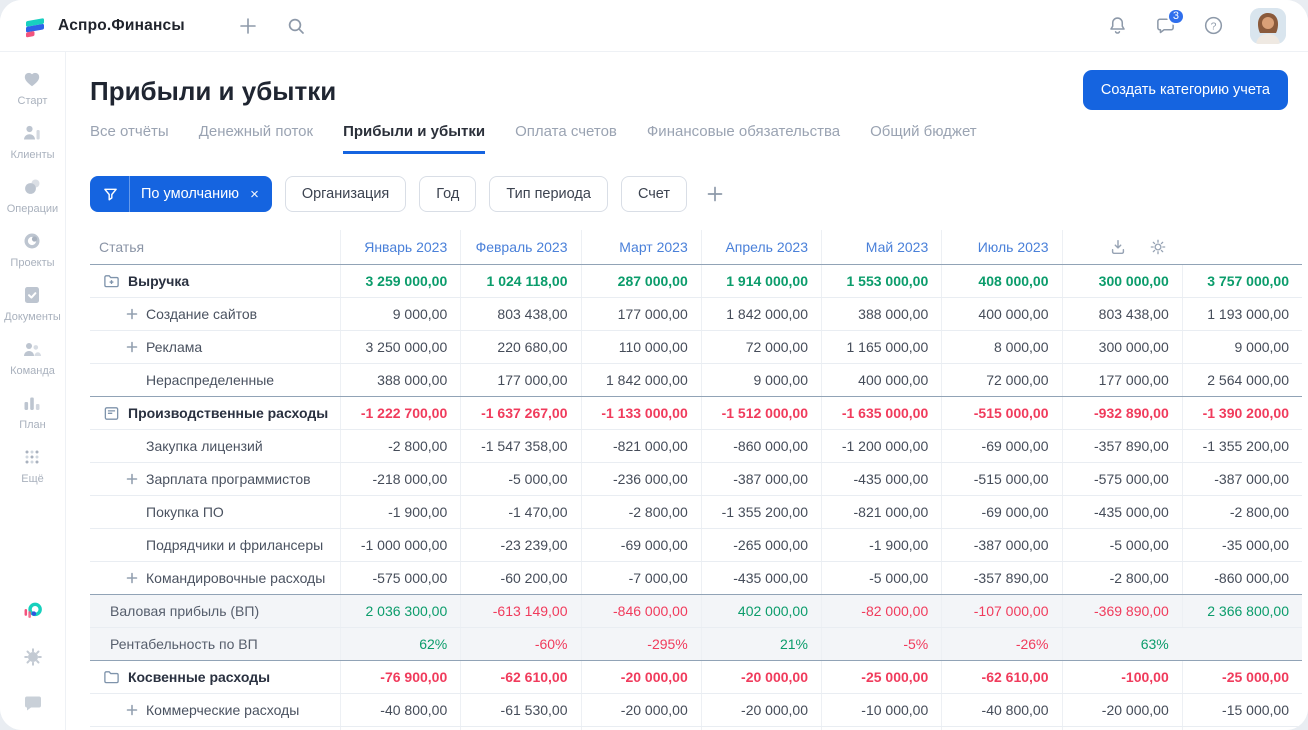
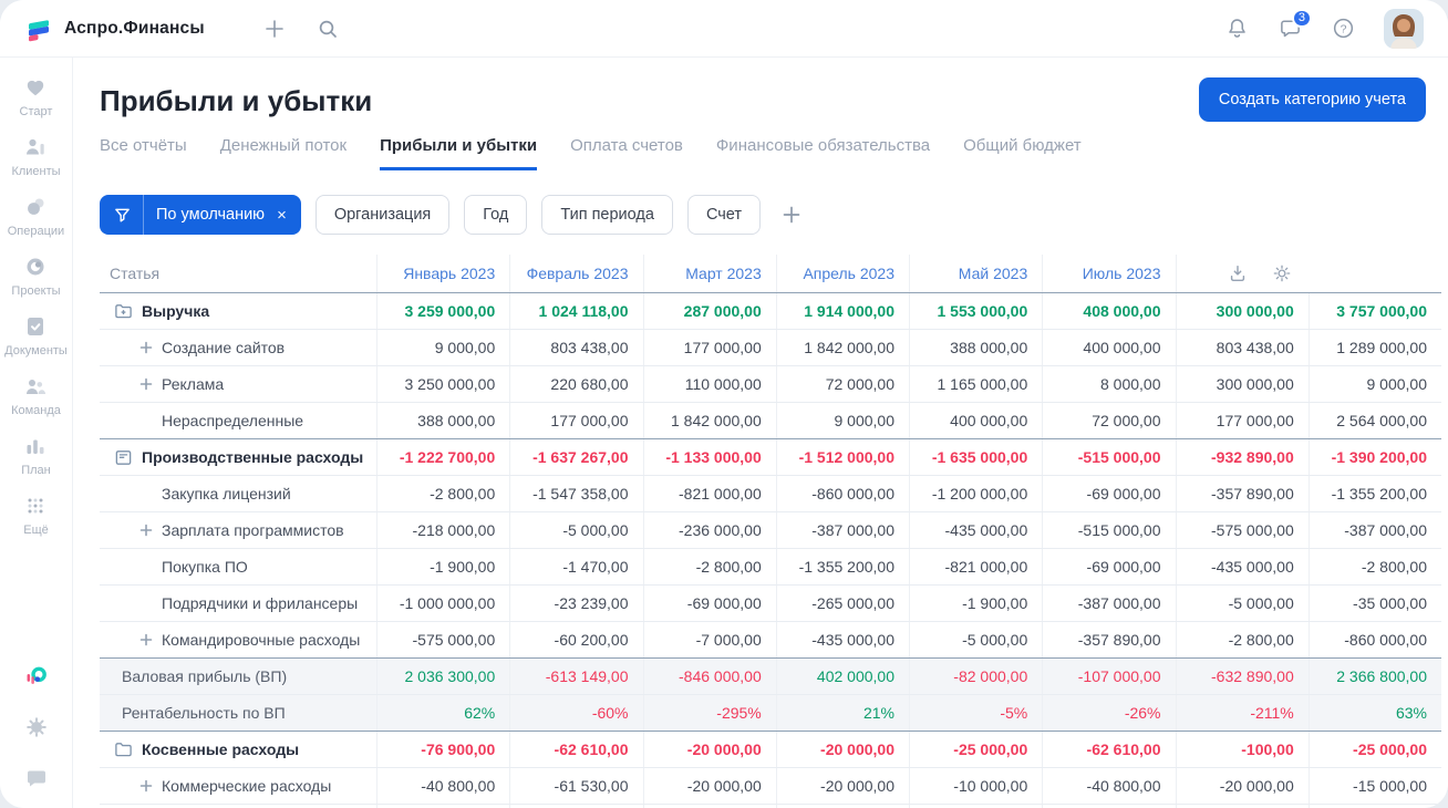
  Аспро.Финансы
  3
  ?
  Старт
  Клиенты
  Операции
  Проекты
  Документы
  Команда
  План
  Ещё
  Прибыли и убытки
  Создать категорию учета
  Все отчёты
  Денежный поток
  Прибыли и убытки
  Оплата счетов
  Финансовые обязательства
  Общий бюджет
  По умолчанию
  ×
  Организация
  Год
  Тип периода
  Счет
  Статья
  Январь 2023
  Февраль 2023
  Март 2023
  Апрель 2023
  Май 2023
  Июль 2023
  Выручка
  3 259 000,00
  1 024 118,00
  287 000,00
  1 914 000,00
  1 553 000,00
  408 000,00
  300 000,00
  3 757 000,00
  Создание сайтов
  9 000,00
  803 438,00
  177 000,00
  1 842 000,00
  388 000,00
  400 000,00
  803 438,00
- 1 193 000,00
+ 1 289 000,00
  Реклама
  3 250 000,00
  220 680,00
  110 000,00
  72 000,00
  1 165 000,00
  8 000,00
  300 000,00
  9 000,00
  Нераспределенные
  388 000,00
  177 000,00
  1 842 000,00
  9 000,00
  400 000,00
  72 000,00
  177 000,00
  2 564 000,00
  Производственные расходы
  -1 222 700,00
  -1 637 267,00
  -1 133 000,00
  -1 512 000,00
  -1 635 000,00
  -515 000,00
  -932 890,00
  -1 390 200,00
  Закупка лицензий
  -2 800,00
  -1 547 358,00
  -821 000,00
  -860 000,00
  -1 200 000,00
  -69 000,00
  -357 890,00
  -1 355 200,00
  Зарплата программистов
  -218 000,00
  -5 000,00
  -236 000,00
  -387 000,00
  -435 000,00
  -515 000,00
  -575 000,00
  -387 000,00
  Покупка ПО
  -1 900,00
  -1 470,00
  -2 800,00
  -1 355 200,00
  -821 000,00
  -69 000,00
  -435 000,00
  -2 800,00
  Подрядчики и фрилансеры
  -1 000 000,00
  -23 239,00
  -69 000,00
  -265 000,00
  -1 900,00
  -387 000,00
  -5 000,00
  -35 000,00
  Командировочные расходы
  -575 000,00
  -60 200,00
  -7 000,00
  -435 000,00
  -5 000,00
  -357 890,00
  -2 800,00
  -860 000,00
  Валовая прибыль (ВП)
  2 036 300,00
  -613 149,00
  -846 000,00
  402 000,00
  -82 000,00
  -107 000,00
- -369 890,00
+ -632 890,00
  2 366 800,00
  Рентабельность по ВП
  62%
  -60%
  -295%
  21%
  -5%
  -26%
+ -211%
  63%
  Косвенные расходы
  -76 900,00
  -62 610,00
  -20 000,00
  -20 000,00
  -25 000,00
  -62 610,00
  -100,00
  -25 000,00
  Коммерческие расходы
  -40 800,00
  -61 530,00
  -20 000,00
  -20 000,00
  -10 000,00
  -40 800,00
  -20 000,00
  -15 000,00
